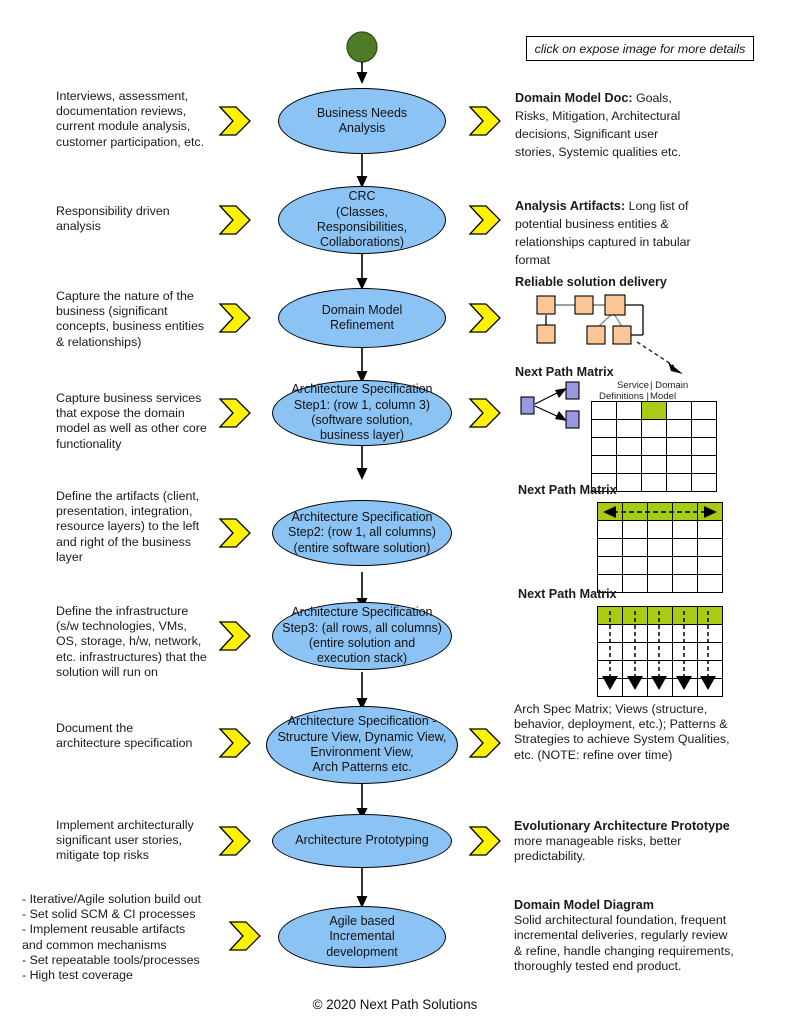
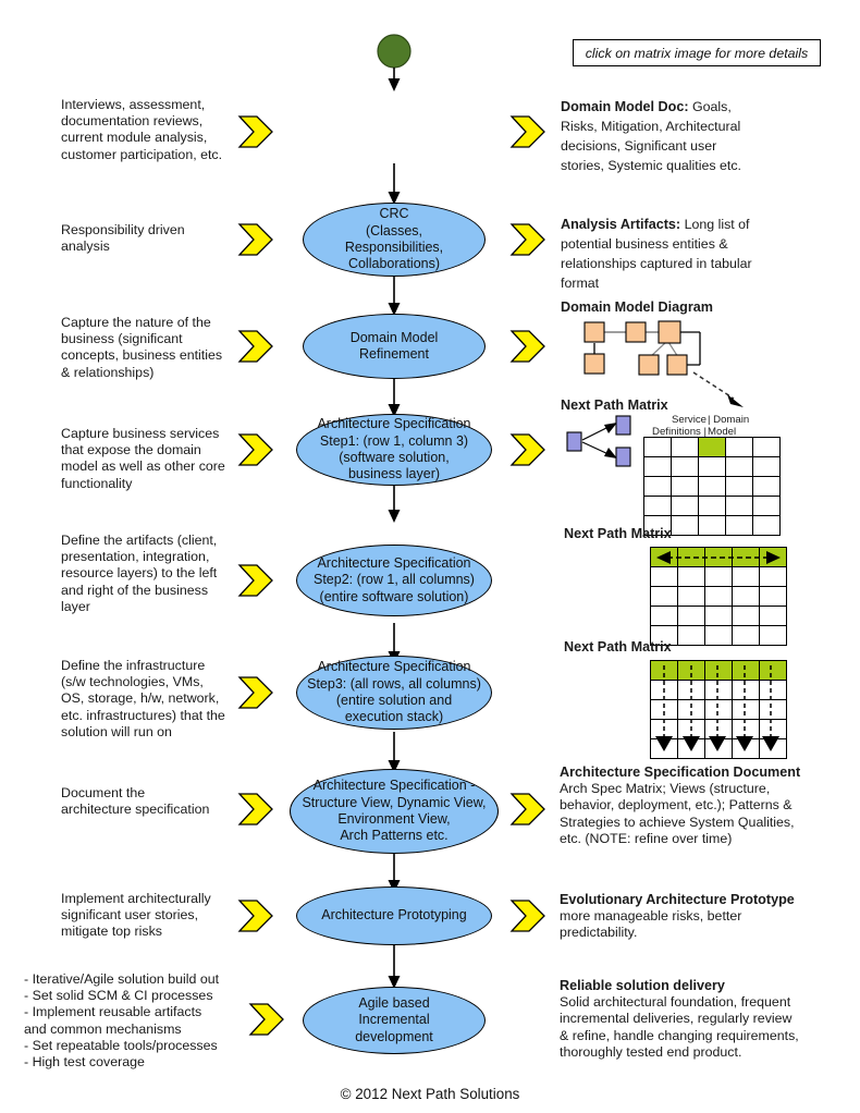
- click on expose image for more details
+ click on matrix image for more details
- Business Needs
- Analysis
  CRC
  (Classes,
  Responsibilities,
  Collaborations)
  Domain Model
  Refinement
  Architecture Specification
  Step1: (row 1, column 3)
  (software solution,
  business layer)
  Architecture Specification
  Step2: (row 1, all columns)
  (entire software solution)
  Architecture Specification
  Step3: (all rows, all columns)
  (entire solution and
  execution stack)
  Architecture Specification -
  Structure View, Dynamic View,
  Environment View,
  Arch Patterns etc.
  Architecture Prototyping
  Agile based
  Incremental
  development
  Interviews, assessment,
  documentation reviews,
  current module analysis,
  customer participation, etc.
  Responsibility driven
  analysis
  Capture the nature of the
  business (significant
  concepts, business entities
  & relationships)
  Capture business services
  that expose the domain
  model as well as other core
  functionality
  Define the artifacts (client,
  presentation, integration,
  resource layers) to the left
  and right of the business
  layer
  Define the infrastructure
  (s/w technologies, VMs,
  OS, storage, h/w, network,
  etc. infrastructures) that the
  solution will run on
  Document the
  architecture specification
  Implement architecturally
  significant user stories,
  mitigate top risks
  - Iterative/Agile solution build out
  - Set solid SCM & CI processes
  - Implement reusable artifacts
  and common mechanisms
  - Set repeatable tools/processes
  - High test coverage
  Domain Model Doc: Goals,
  Risks, Mitigation, Architectural
  decisions, Significant user
  stories, Systemic qualities etc.
  Analysis Artifacts: Long list of
  potential business entities &
  relationships captured in tabular
  format
- Reliable solution delivery
+ Domain Model Diagram
  Next Path Matrix
  Service
  Definitions |
  | Domain
  Model
  Next Path Matrix
  Next Path Matrix
+ Architecture Specification Document
  Arch Spec Matrix; Views (structure,
  behavior, deployment, etc.); Patterns &
  Strategies to achieve System Qualities,
  etc. (NOTE: refine over time)
  Evolutionary Architecture Prototype
  more manageable risks, better
  predictability.
- Domain Model Diagram
+ Reliable solution delivery
  Solid architectural foundation, frequent
  incremental deliveries, regularly review
  & refine, handle changing requirements,
  thoroughly tested end product.
- © 2020 Next Path Solutions
+ © 2012 Next Path Solutions
